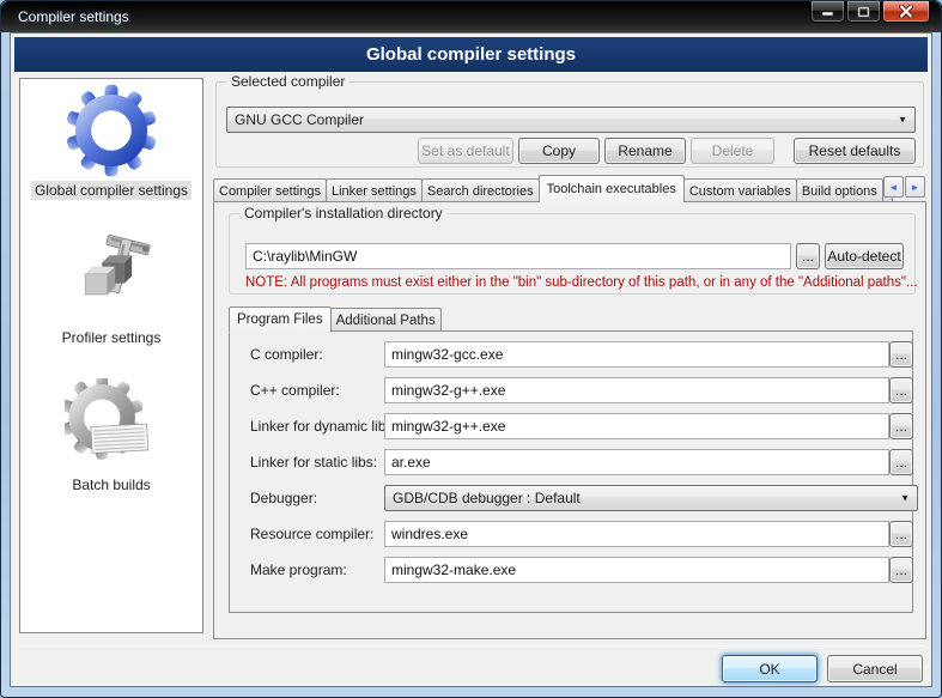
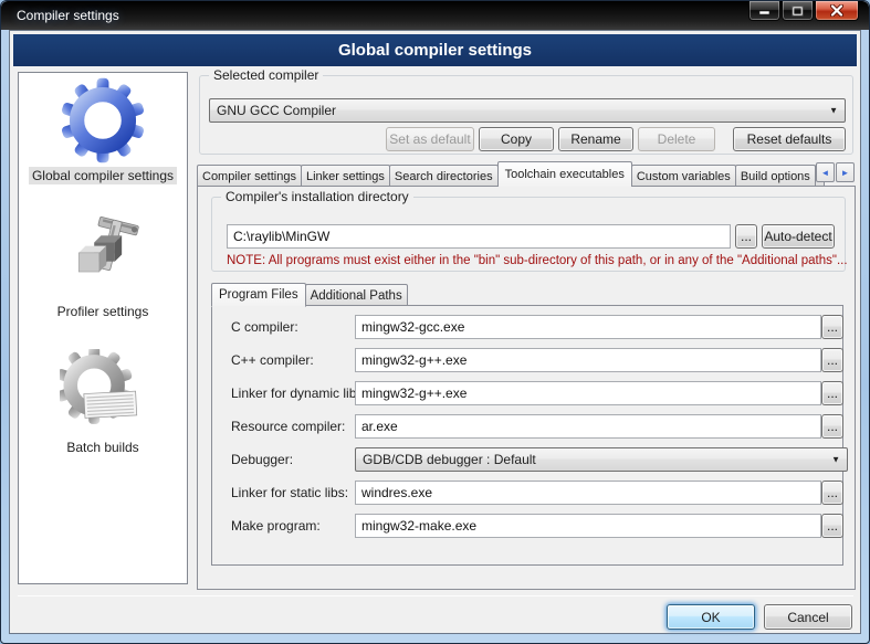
  Compiler settings
  Global compiler settings
  Global compiler settings
  Profiler settings
  Batch builds
  Selected compiler
  GNU GCC Compiler
  ▼
  Set as default
  Copy
  Rename
  Delete
  Reset defaults
  Compiler settings
  Linker settings
  Search directories
  Toolchain executables
  Custom variables
  Build options
  ◄
  ►
  Compiler's installation directory
  C:\raylib\MinGW
  ...
  Auto-detect
  NOTE: All programs must exist either in the "bin" sub-directory of this path, or in any of the "Additional paths"...
  Program Files
  Additional Paths
  C compiler:
  mingw32-gcc.exe
  ...
  C++ compiler:
  mingw32-g++.exe
  ...
  Linker for dynamic lib
  mingw32-g++.exe
  ...
- Linker for static libs:
+ Resource compiler:
  ar.exe
  ...
  Debugger:
  GDB/CDB debugger : Default
  ▼
- Resource compiler:
+ Linker for static libs:
  windres.exe
  ...
  Make program:
  mingw32-make.exe
  ...
  OK
  Cancel
